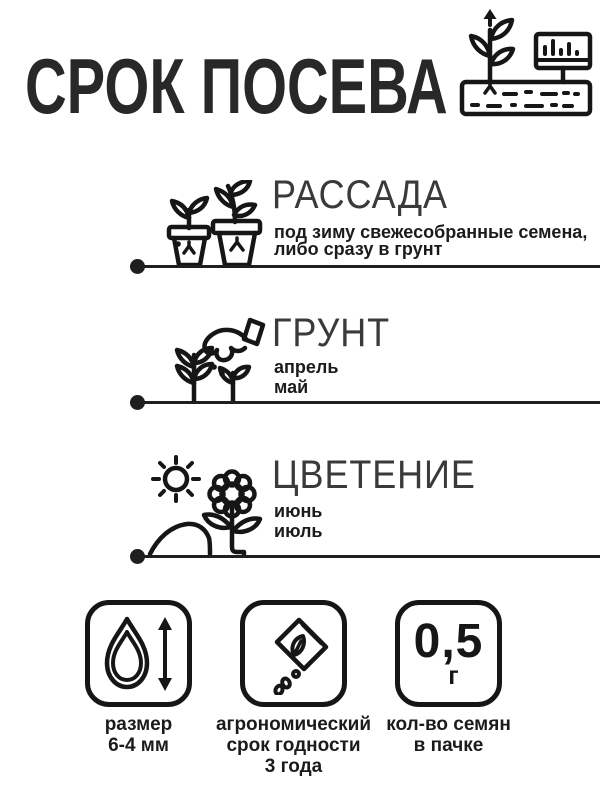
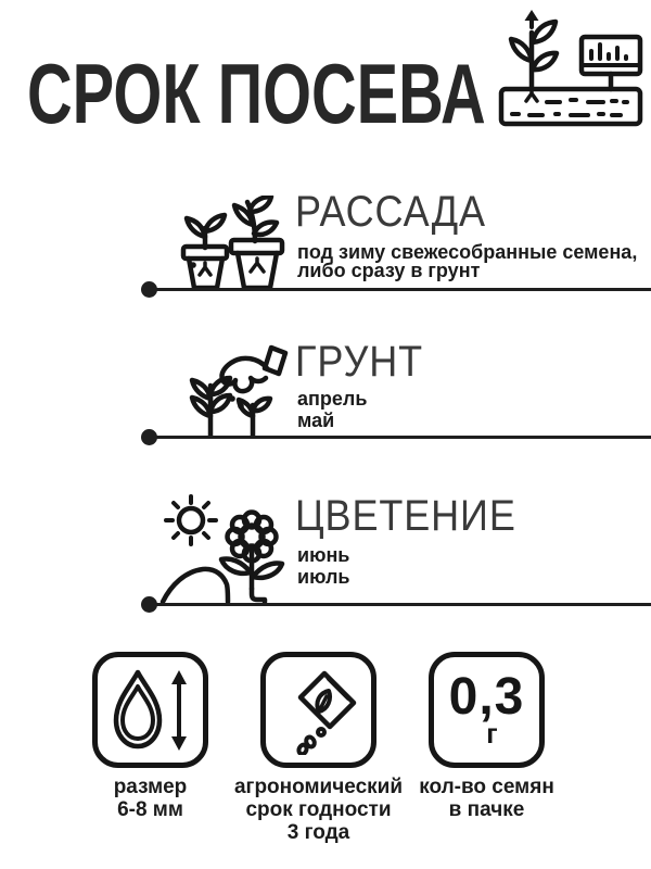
  СРОК ПОСЕВА
  РАССАДА
  под зиму свежесобранные семена,
  либо сразу в грунт
  ГРУНТ
  апрель
  май
  ЦВЕТЕНИЕ
  июнь
  июль
  размер
- 6-4 мм
+ 6-8 мм
  агрономический
  срок годности
  3 года
- 0,5
+ 0,3
  г
  кол-во семян
  в пачке
